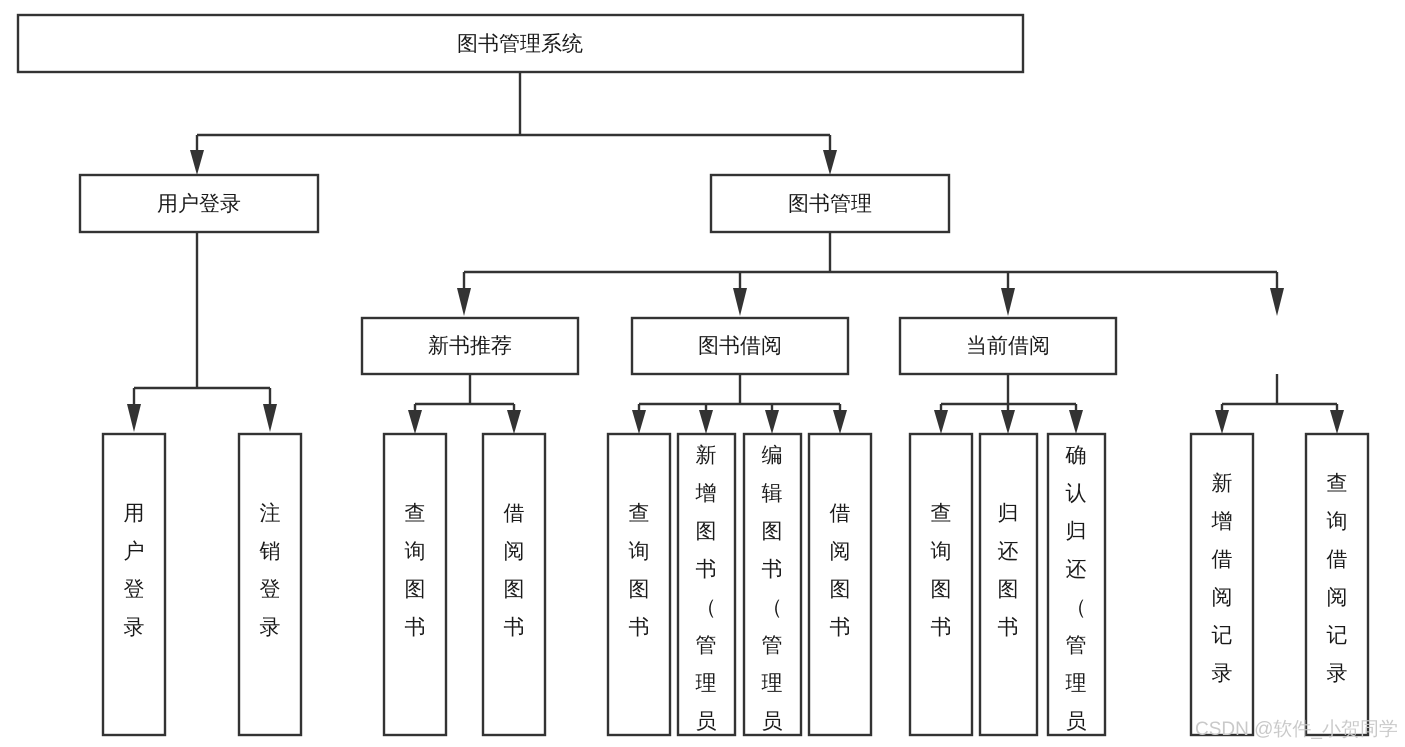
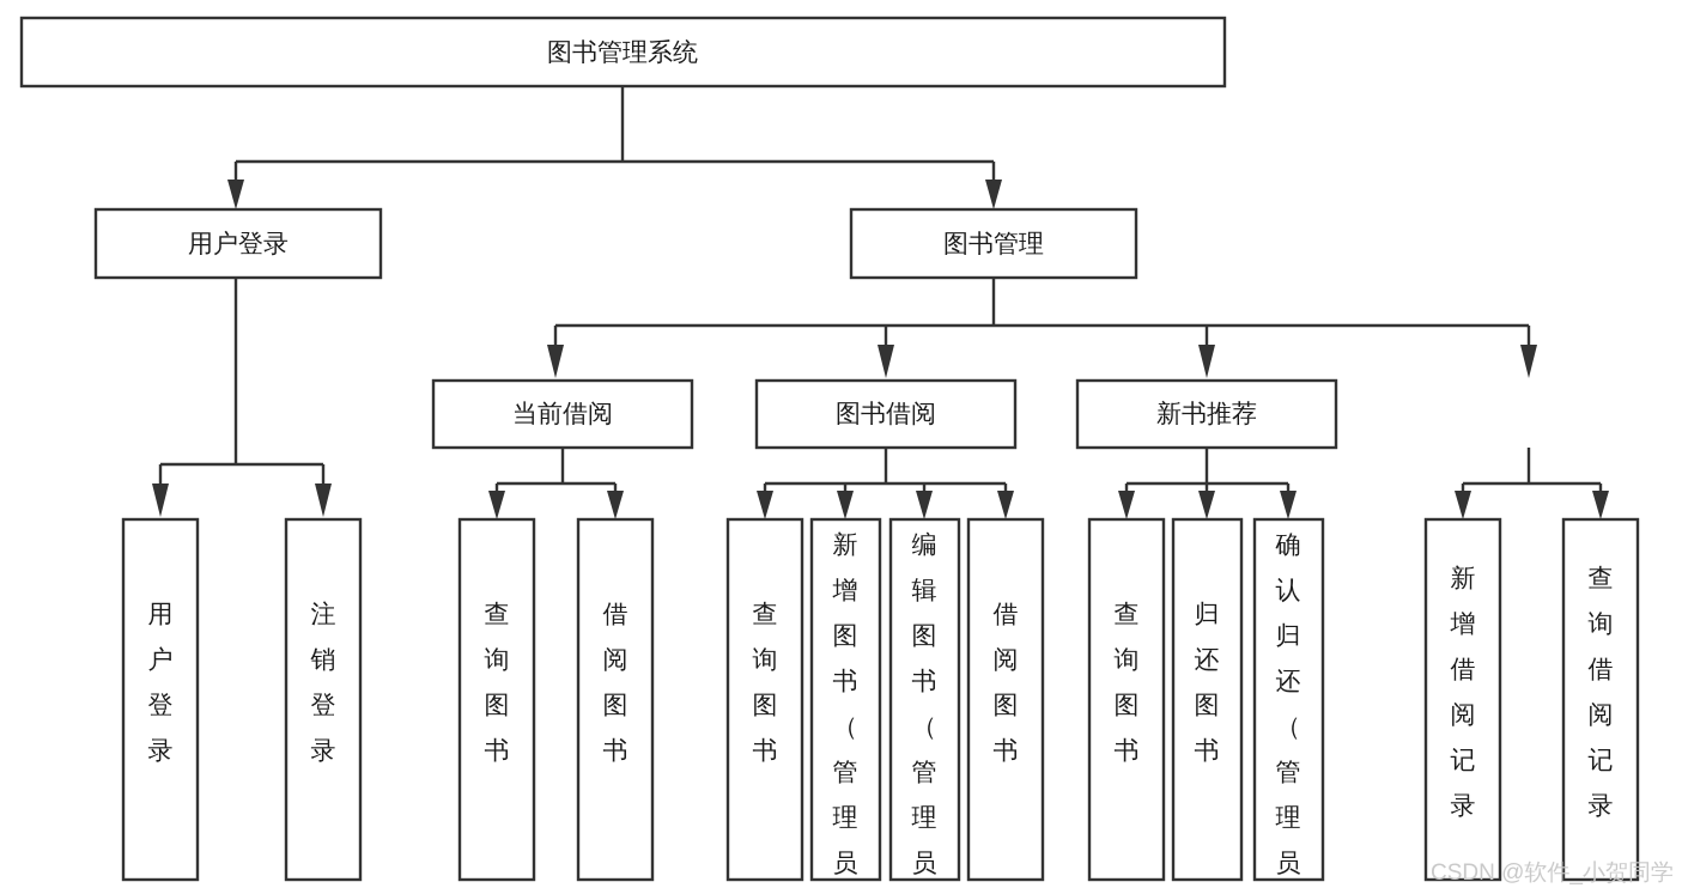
  图书管理系统
  用户登录
  图书管理
- 新书推荐
+ 当前借阅
  图书借阅
- 当前借阅
+ 新书推荐
  用户登录
  注销登录
  查询图书
  借阅图书
  查询图书
  新增图书（管理员
  编辑图书（管理员
  借阅图书
  查询图书
  归还图书
  确认归还（管理员
  新增借阅记录
  查询借阅记录
  CSDN @软件_小贺同学
